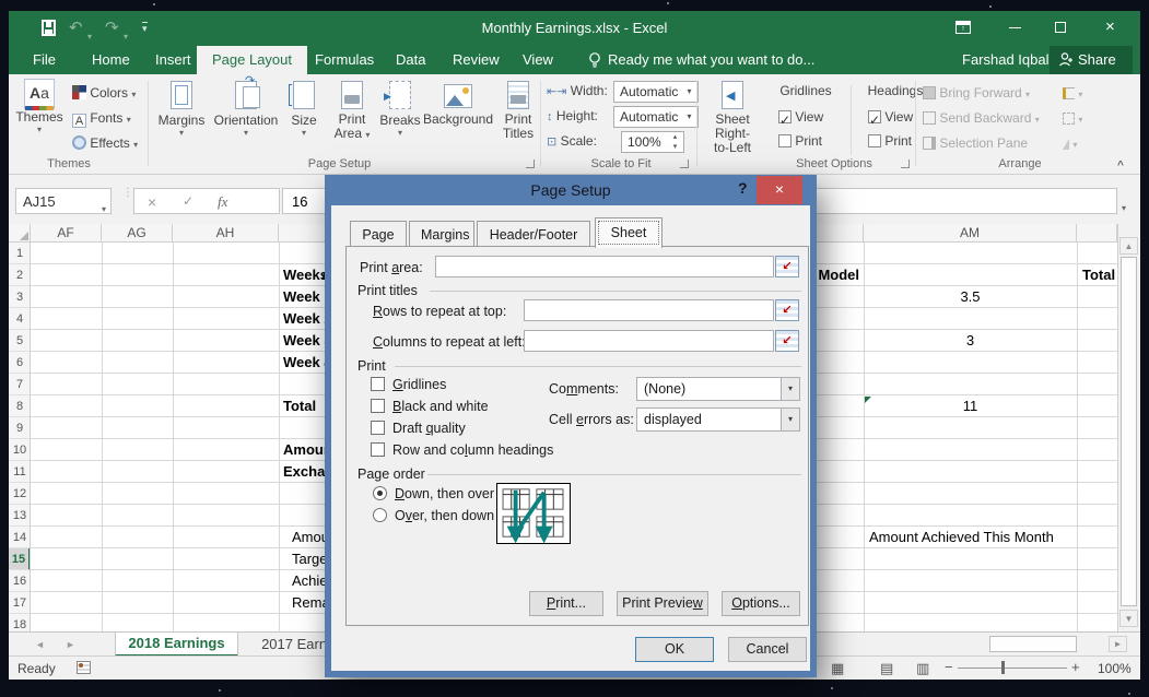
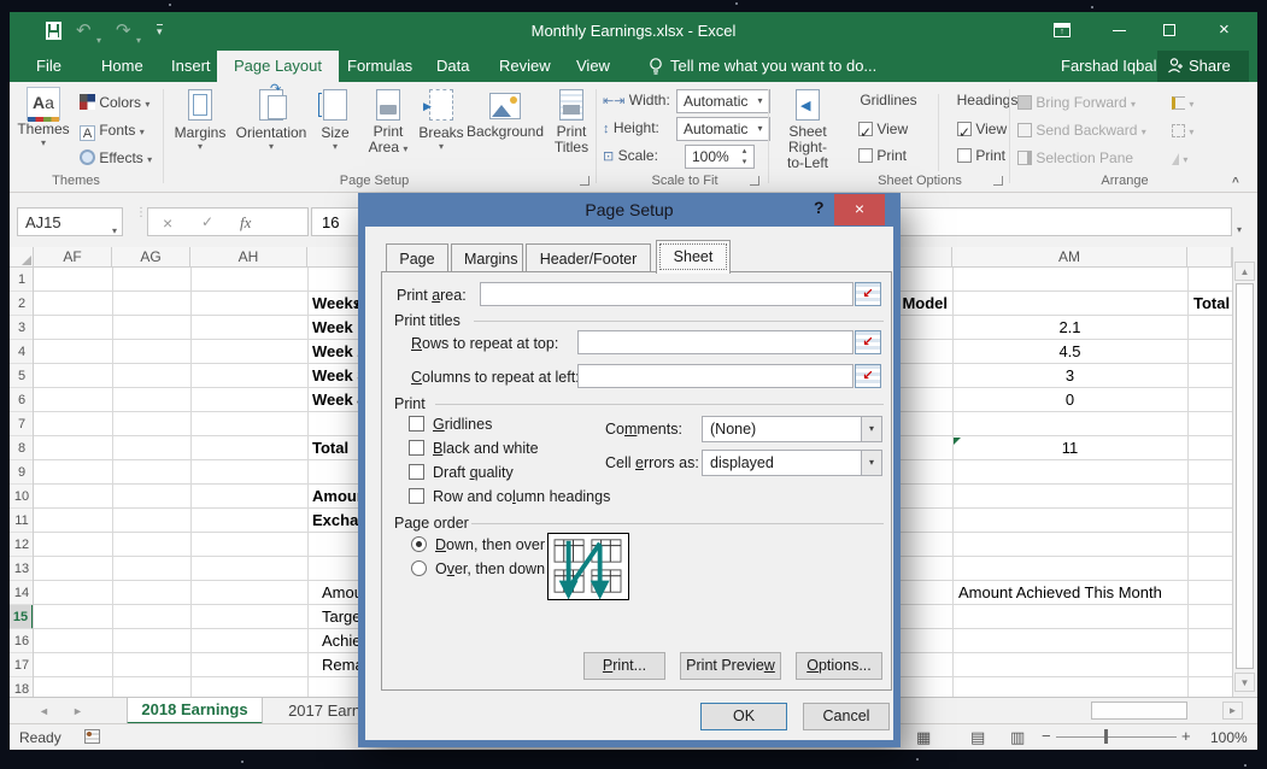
  ↶
  ▾
  ↷
  ▾
  ▾
  Monthly Earnings.xlsx - Excel
  ×
  File
  Home
  Insert
  Page Layout
  Formulas
  Data
  Review
  View
- Ready me what you want to do...
+ Tell me what you want to do...
  Farshad Iqbal
  Share
  Aa
  Themes
  ▾
  Colors ▾
  A Fonts ▾
  Effects ▾
  Themes
  Margins
  ▾
  ↷
  Orientation
  ▾
  Size
  ▾
  Print Area ▾
  ▶
  Breaks
  ▾
  Background
  Print Titles
  Page Setup
  ⇤⇥ Width:
  Automatic
  ▾
  ↕ Height:
  Automatic
  ▾
  ⊡ Scale:
  100%
  Scale to Fit
  ◀
  Sheet Right-
  to-Left
  Gridlines
  View
  Print
  Headings
  View
  Print
  Sheet Options
  Bring Forward ▾
  Send Backward ▾
  Selection Pane
  ▾
  ▾
  ▾
  Arrange
  ^
  AJ15
  ▾
  ⋮
  ×
  ✓
  fx
  16
  ▾
  AF
  AG
  AH
  AM
  1
  2
  3
  4
  5
  6
  7
  8
  9
  10
  11
  12
  13
  14
  15
  16
  17
  18
  Week
  Week
  Week
  Week
  Week
  Total
  Targe
  Model
- 3.5
+ 2.1
+ 4.5
  3
+ 0
  11
  Amount Achieved This Month
  Total
  ▲
  ▼
  ◄
  ►
  2018 Earnings
  ►
  Ready
  ▦
  ▤
  ▥
  −
  +
  100%
  Page Setup
  ?
  ×
  Page
  Margins
  Header/Footer
  Sheet
  Print area:
  ↙
  Print titles
  Rows to repeat at top:
  ↙
  Columns to repeat at left
  ↙
  Print
  Gridlines
  Black and white
  Draft quality
  Row and column headings
  Comments:
  (None)
  ▾
  Cell errors as:
  displayed
  ▾
  Page order
  Down, then over
  Over, then down
  Print...
  Print Preview
  Options...
  OK
  Cancel
